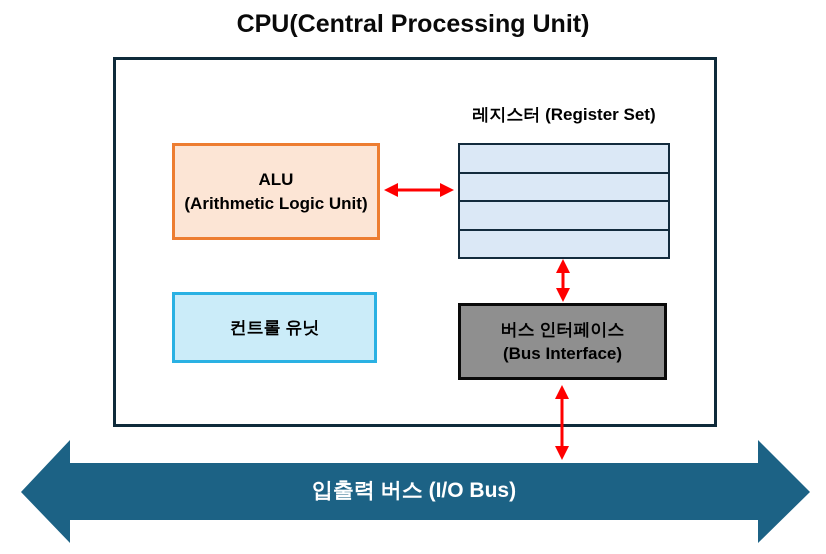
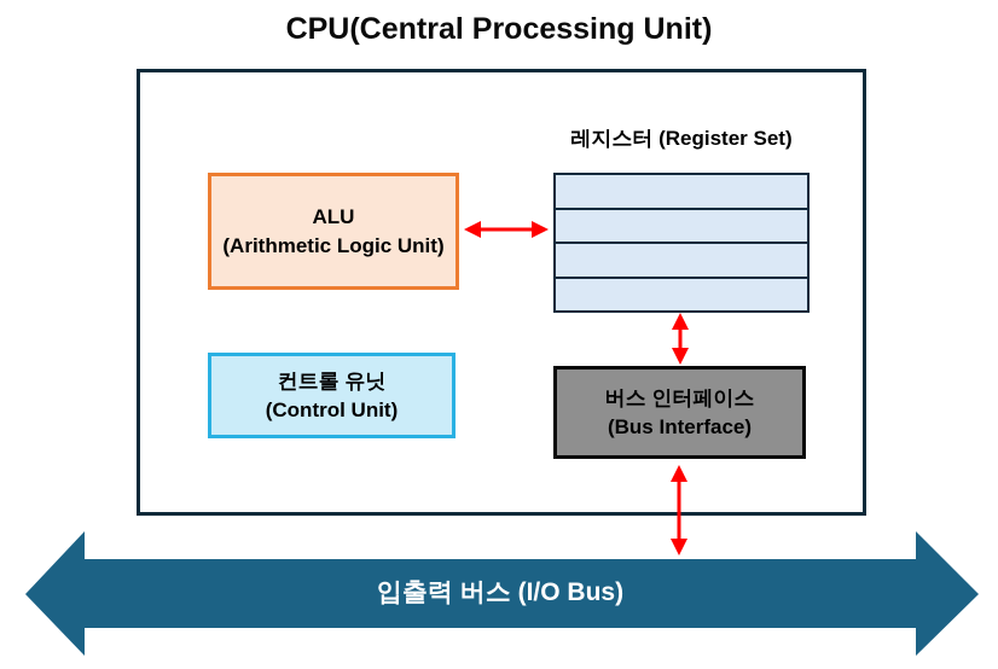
  CPU(Central Processing Unit)
  ALU
  (Arithmetic Logic Unit)
  레지스터 (Register Set)
  컨트롤 유닛
+ (Control Unit)
  버스 인터페이스
  (Bus Interface)
  입출력 버스 (I/O Bus)
